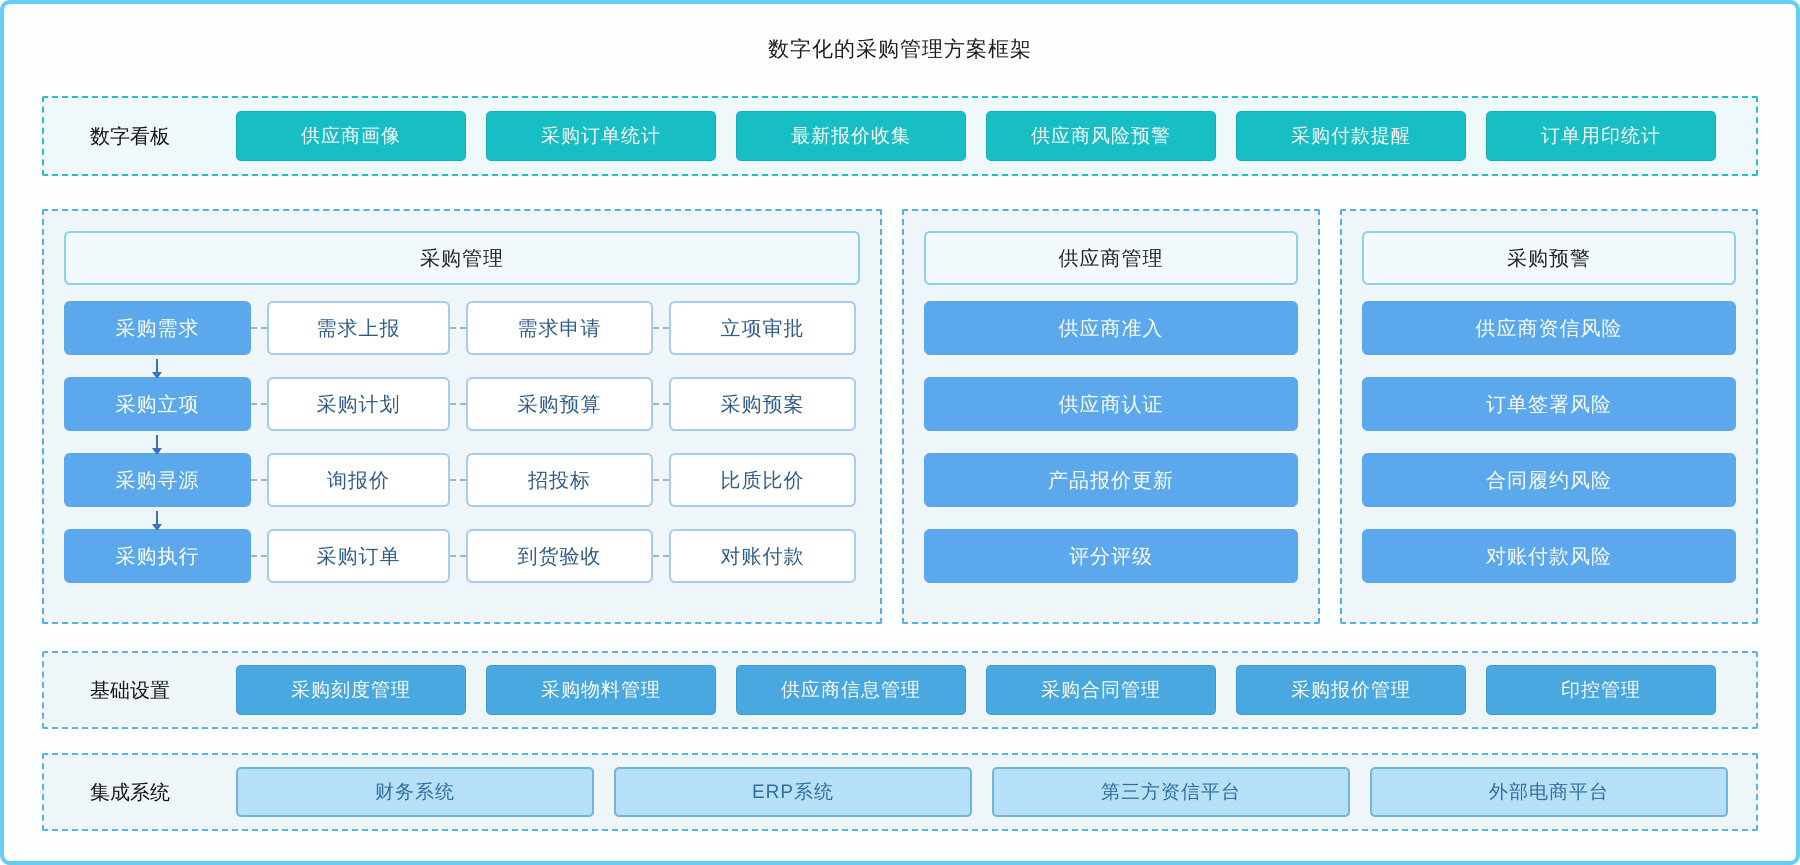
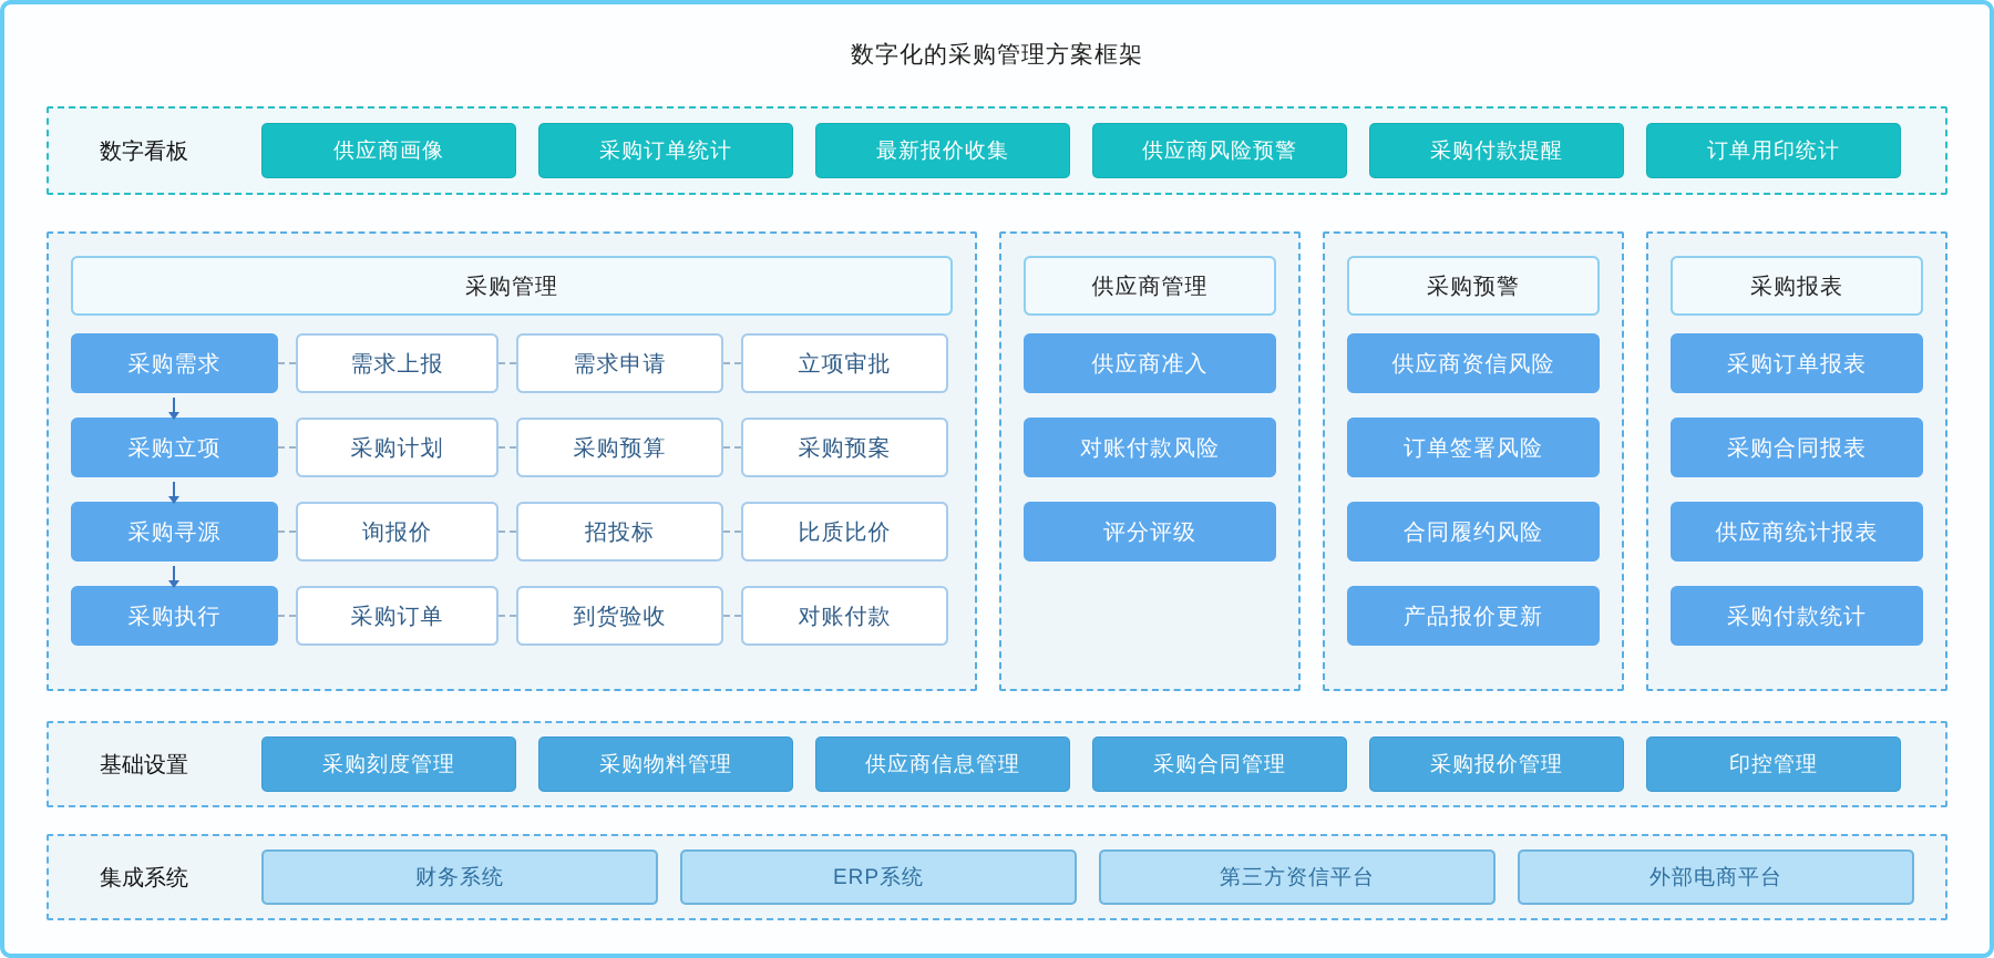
  数字化的采购管理方案框架
  数字看板
  供应商画像
  采购订单统计
  最新报价收集
  供应商风险预警
  采购付款提醒
  订单用印统计
  采购管理
  采购需求
  需求上报
  需求申请
  立项审批
  采购立项
  采购计划
  采购预算
  采购预案
  采购寻源
  询报价
  招投标
  比质比价
  采购执行
  采购订单
  到货验收
  对账付款
  供应商管理
  供应商准入
- 供应商认证
- 产品报价更新
+ 对账付款风险
  评分评级
  采购预警
  供应商资信风险
  订单签署风险
  合同履约风险
- 对账付款风险
+ 产品报价更新
+ 采购报表
+ 采购订单报表
+ 采购合同报表
+ 供应商统计报表
+ 采购付款统计
  基础设置
  采购刻度管理
  采购物料管理
  供应商信息管理
  采购合同管理
  采购报价管理
  印控管理
  集成系统
  财务系统
  ERP系统
  第三方资信平台
  外部电商平台
